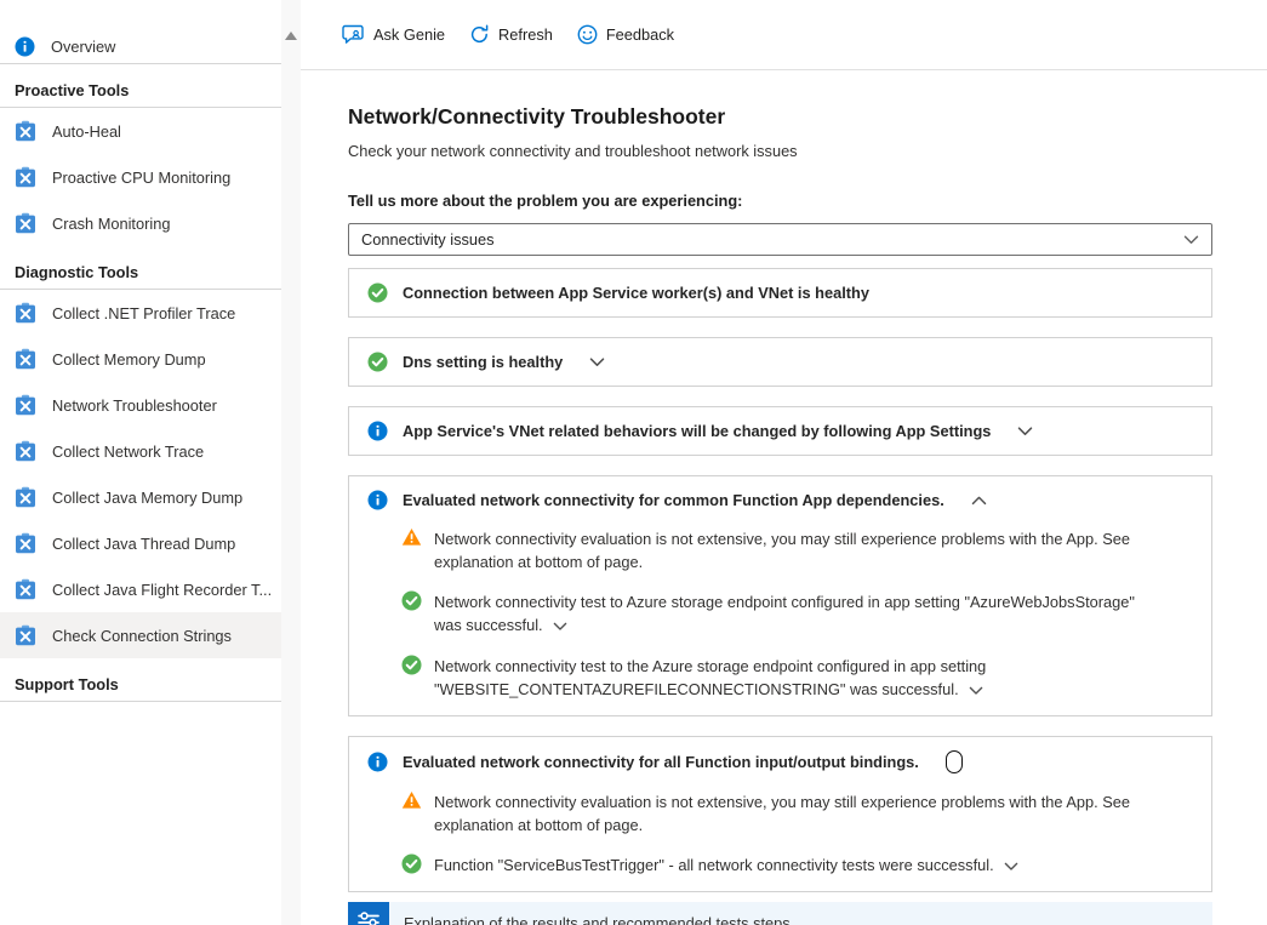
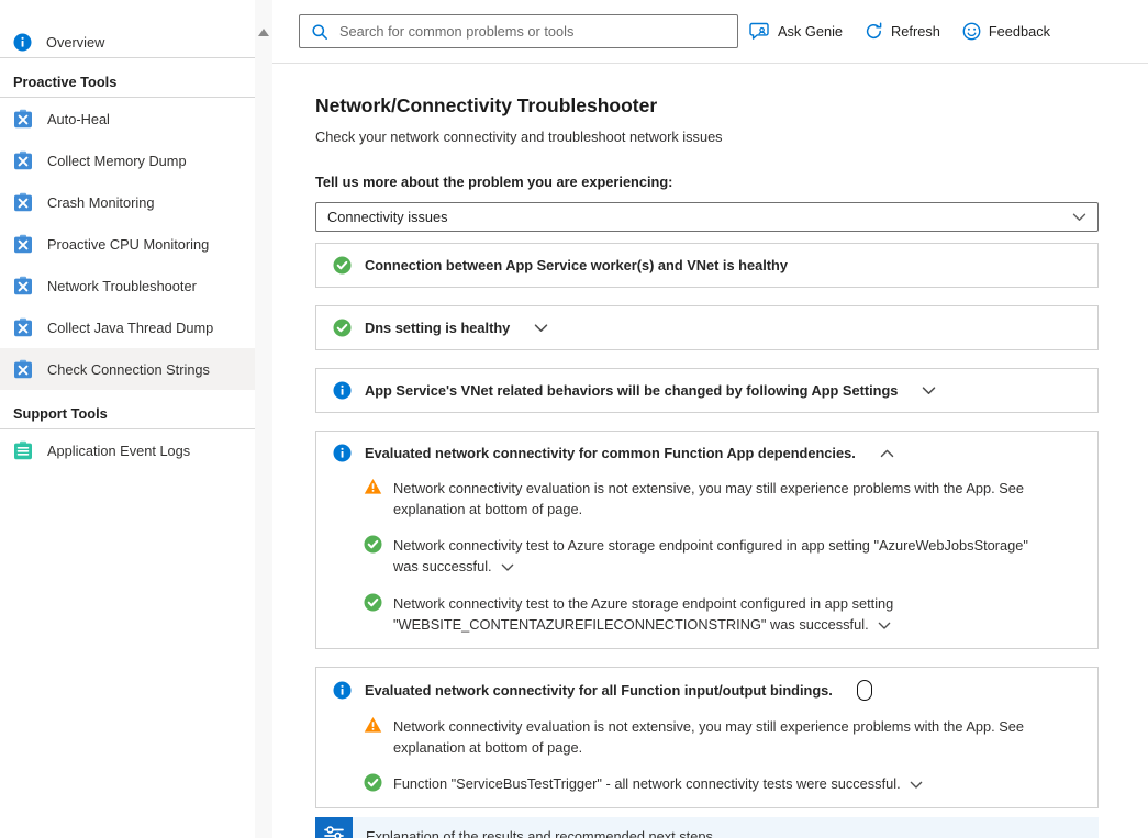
  Overview
  Proactive Tools
  Auto-Heal
- Proactive CPU Monitoring
+ Collect Memory Dump
  Crash Monitoring
- Diagnostic Tools
- Collect .NET Profiler Trace
- Collect Memory Dump
+ Proactive CPU Monitoring
  Network Troubleshooter
- Collect Network Trace
- Collect Java Memory Dump
  Collect Java Thread Dump
- Collect Java Flight Recorder T...
  Check Connection Strings
  Support Tools
+ Application Event Logs
+ Search for common problems or tools
  Ask Genie
  Refresh
  Feedback
  Network/Connectivity Troubleshooter
  Check your network connectivity and troubleshoot network issues
  Tell us more about the problem you are experiencing:
  Connectivity issues
  Connection between App Service worker(s) and VNet is healthy
  Dns setting is healthy
  App Service's VNet related behaviors will be changed by following App Settings
  Evaluated network connectivity for common Function App dependencies.
  Network connectivity evaluation is not extensive, you may still experience problems with the App. See explanation at bottom of page.
  Network connectivity test to Azure storage endpoint configured in app setting "AzureWebJobsStorage" was successful.
  Network connectivity test to the Azure storage endpoint configured in app setting "WEBSITE_CONTENTAZUREFILECONNECTIONSTRING" was successful.
  Evaluated network connectivity for all Function input/output bindings.
  Network connectivity evaluation is not extensive, you may still experience problems with the App. See explanation at bottom of page.
  Function "ServiceBusTestTrigger" - all network connectivity tests were successful.
- Explanation of the results and recommended tests steps
+ Explanation of the results and recommended next steps
